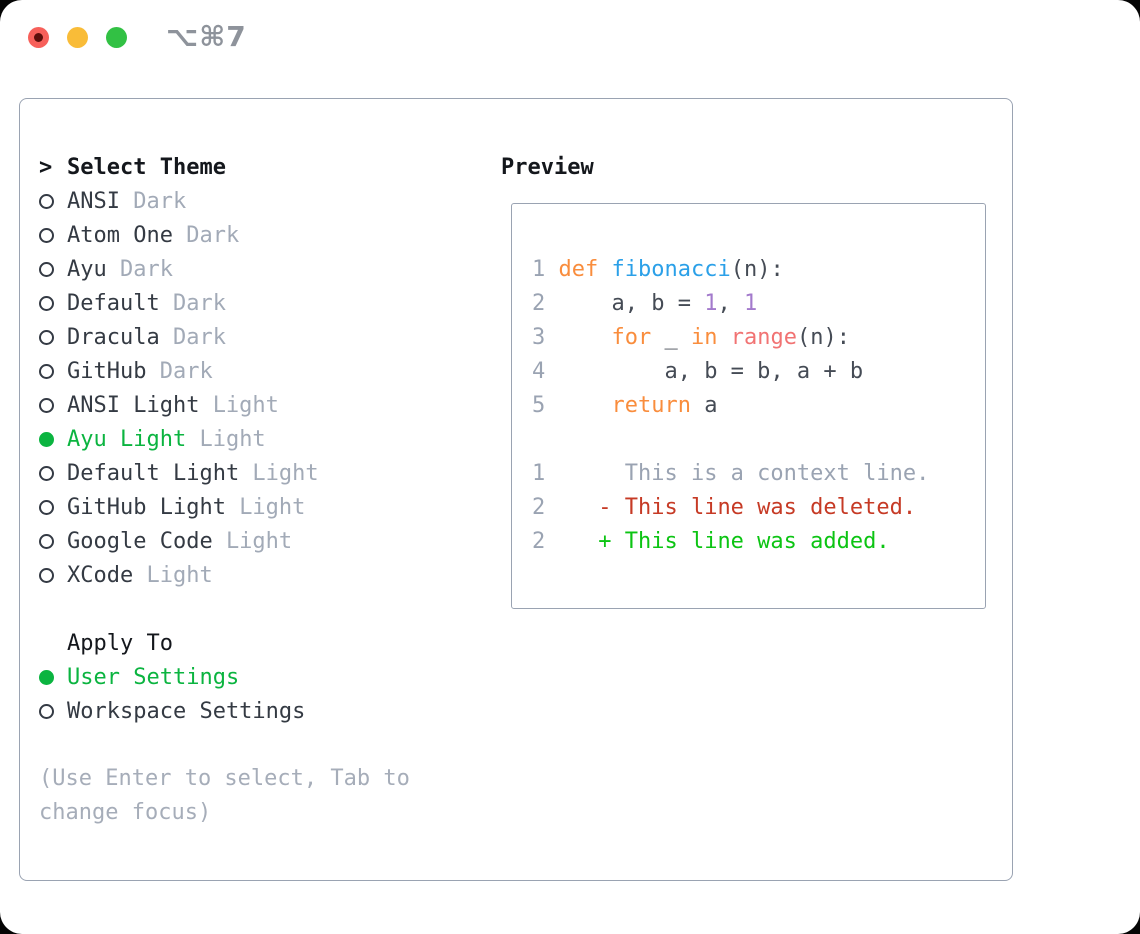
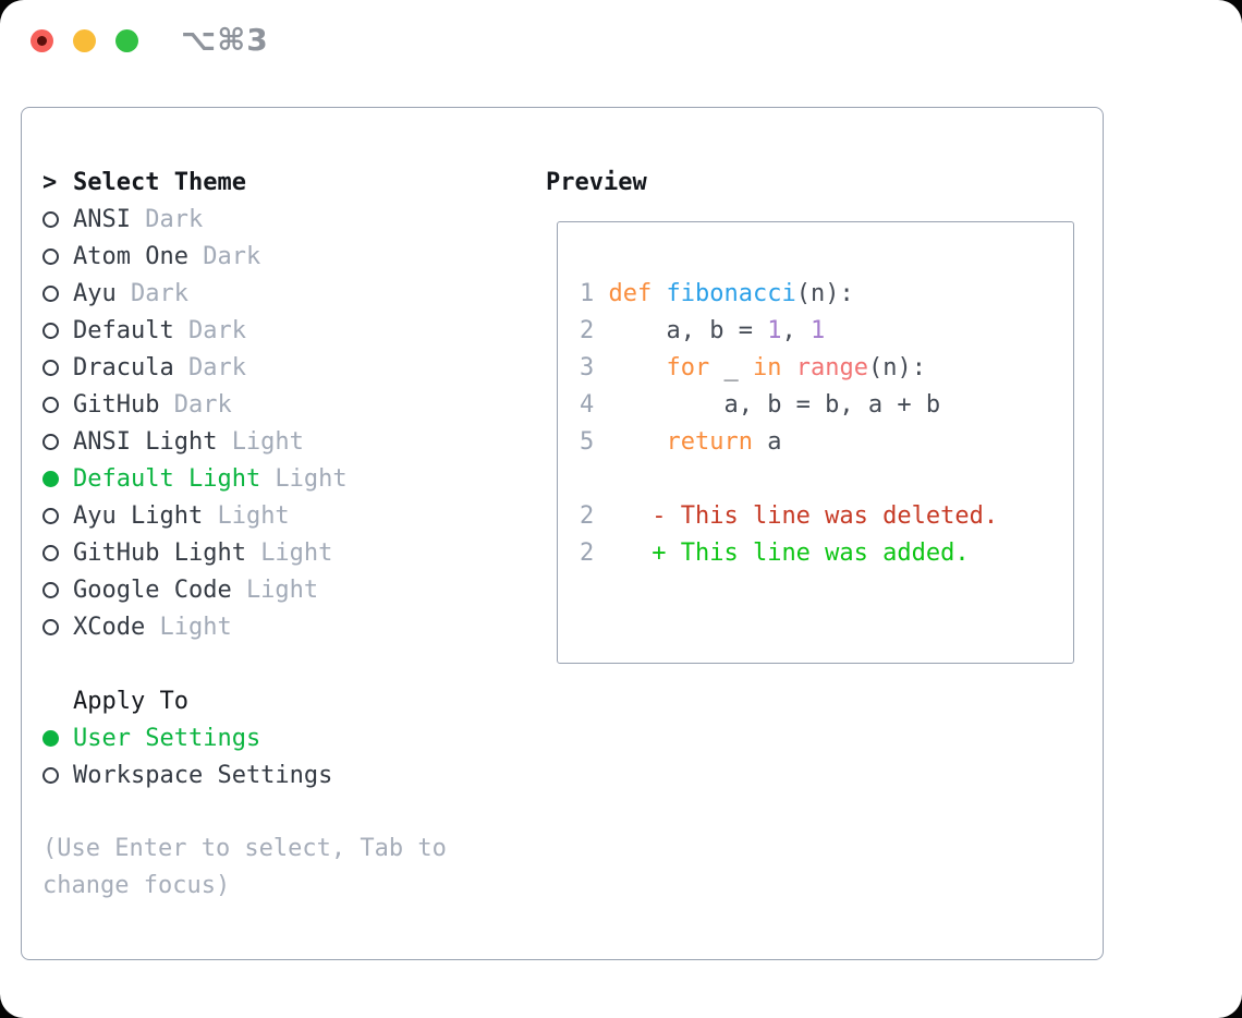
- ⌥⌘7
+ ⌥⌘3
  >
  Select Theme
  ANSI
  Dark
  Atom One
  Dark
  Ayu
  Dark
  Default
  Dark
  Dracula
  Dark
  GitHub
  Dark
  ANSI Light
  Light
- Ayu Light
+ Default Light
  Light
- Default Light
+ Ayu Light
  Light
  GitHub Light
  Light
  Google Code
  Light
  XCode
  Light
  Apply To
  User Settings
  Workspace Settings
  (Use Enter to select, Tab to
  change focus)
  Preview
  1 def fibonacci(n):
  2 a, b = 1, 1
  3 for _ in range(n):
  4 a, b = b, a + b
  5 return a
- 1 This is a context line.
  2 - This line was deleted.
  2 + This line was added.
